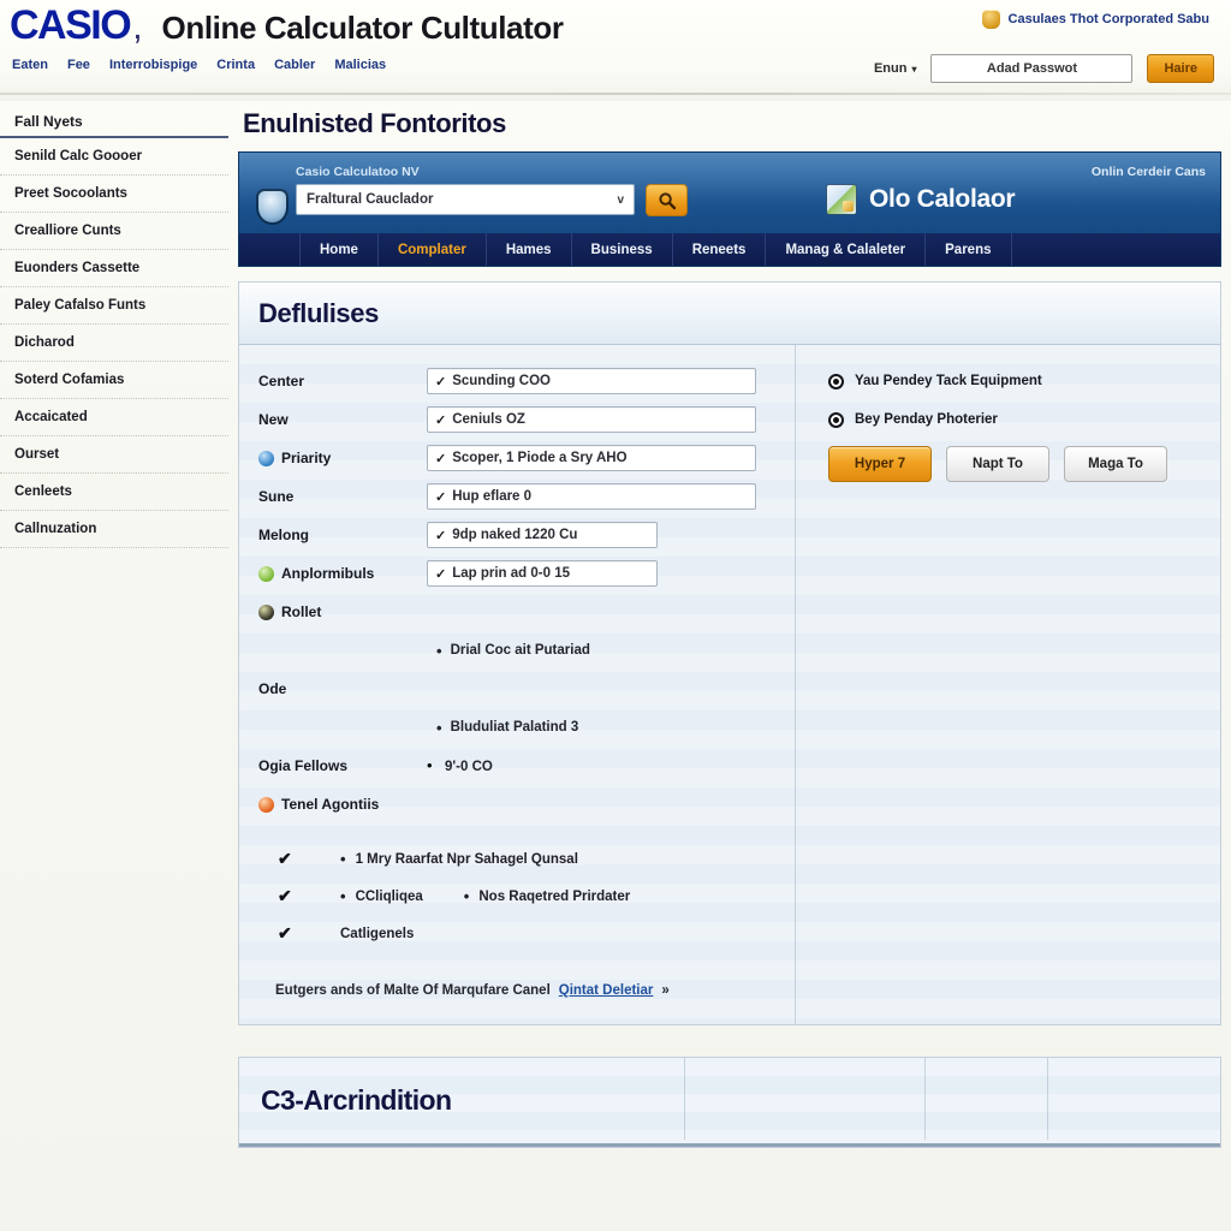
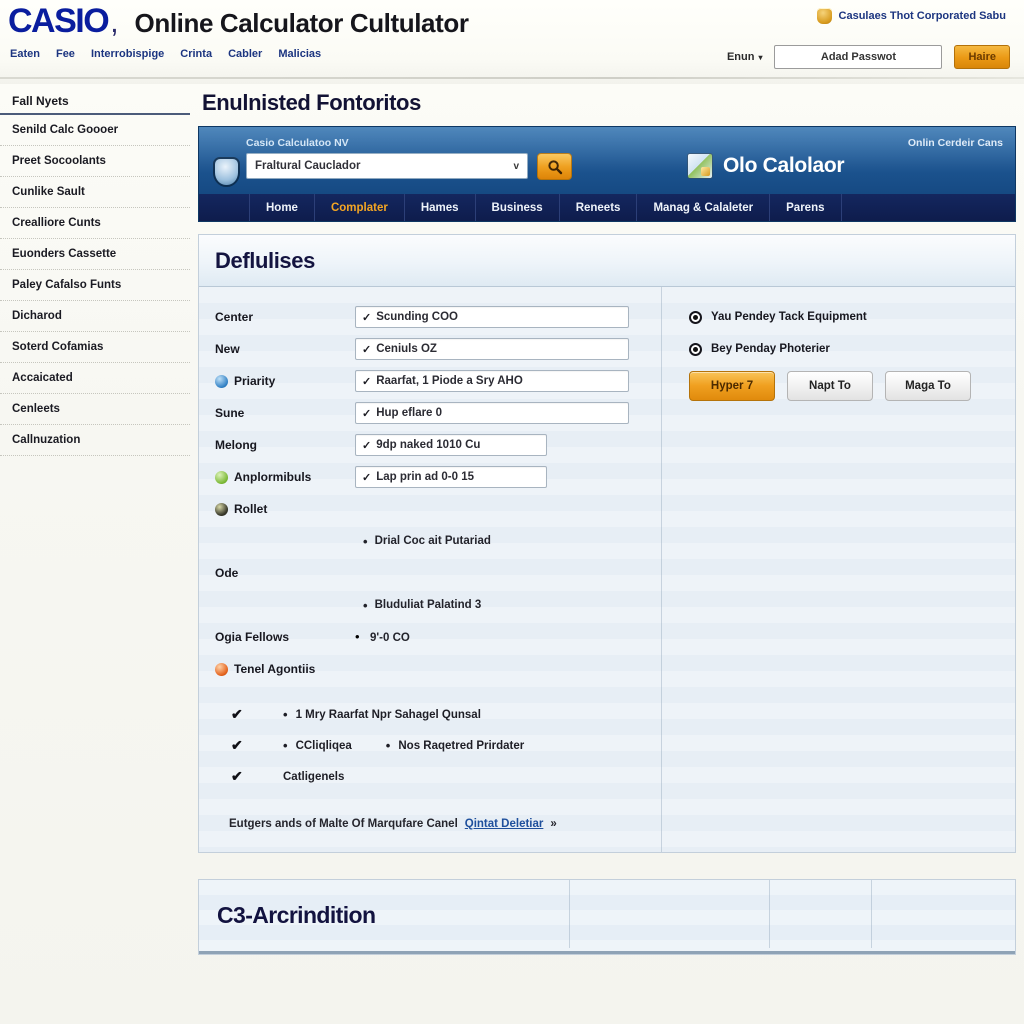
  CASIO
  ,
  Online Calculator Cultulator
  Eaten
  Fee
  Interrobispige
  Crinta
  Cabler
  Malicias
  Casulaes Thot Corporated Sabu
  Enun
  ▾
  Adad Passwot
  Haire
  Fall Nyets
  Senild Calc Goooer
  Preet Socoolants
+ Cunlike Sault
  Crealliore Cunts
  Euonders Cassette
  Paley Cafalso Funts
  Dicharod
  Soterd Cofamias
  Accaicated
- Ourset
  Cenleets
  Callnuzation
  Enulnisted Fontoritos
  Home
  Complater
  Hames
  Business
  Reneets
  Manag & Calaleter
  Parens
  Deflulises
  Center
  ✓
  Scunding COO
  New
  ✓
  Ceniuls OZ
  Priarity
  ✓
- Scoper, 1 Piode a Sry AHO
+ Raarfat, 1 Piode a Sry AHO
  Sune
  ✓
  Hup eflare 0
  Melong
  ✓
- 9dp naked 1220 Cu
+ 9dp naked 1010 Cu
  Anplormibuls
  ✓
  Lap prin ad 0-0 15
  Rollet
  •
  Drial Coc ait Putariad
  Ode
  •
  Bluduliat Palatind 3
  Ogia Fellows
  • 9'-0 CO
  Tenel Agontiis
  Yau Pendey Tack Equipment
  Bey Penday Photerier
  Hyper 7
  Napt To
  Maga To
  ✔
  •
  1 Mry Raarfat Npr Sahagel Qunsal
  ✔
  •
  CCliqliqea
  •
  Nos Raqetred Prirdater
  ✔
  Catligenels
  Eutgers ands of Malte Of Marqufare Canel
  Qintat Deletiar
  »
  C3-Arcrindition
